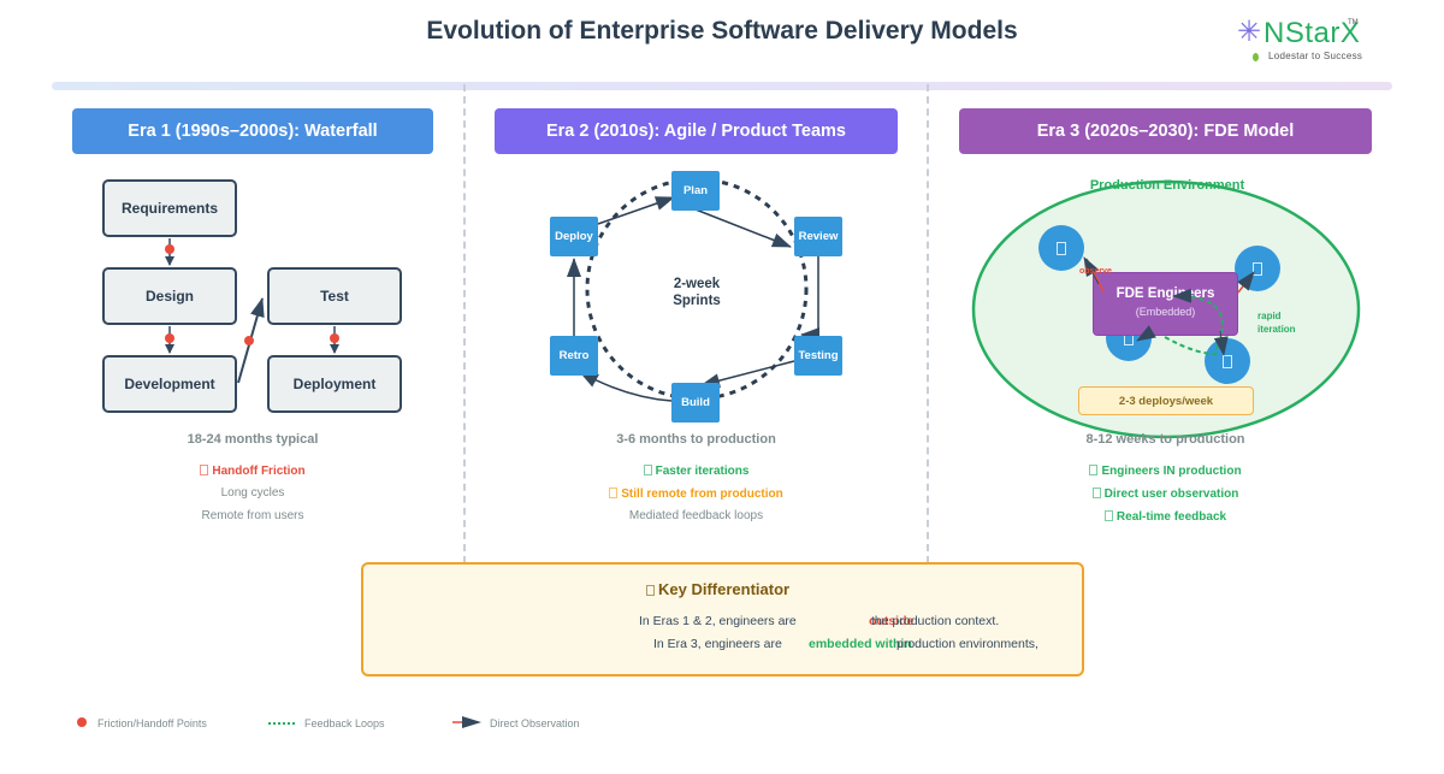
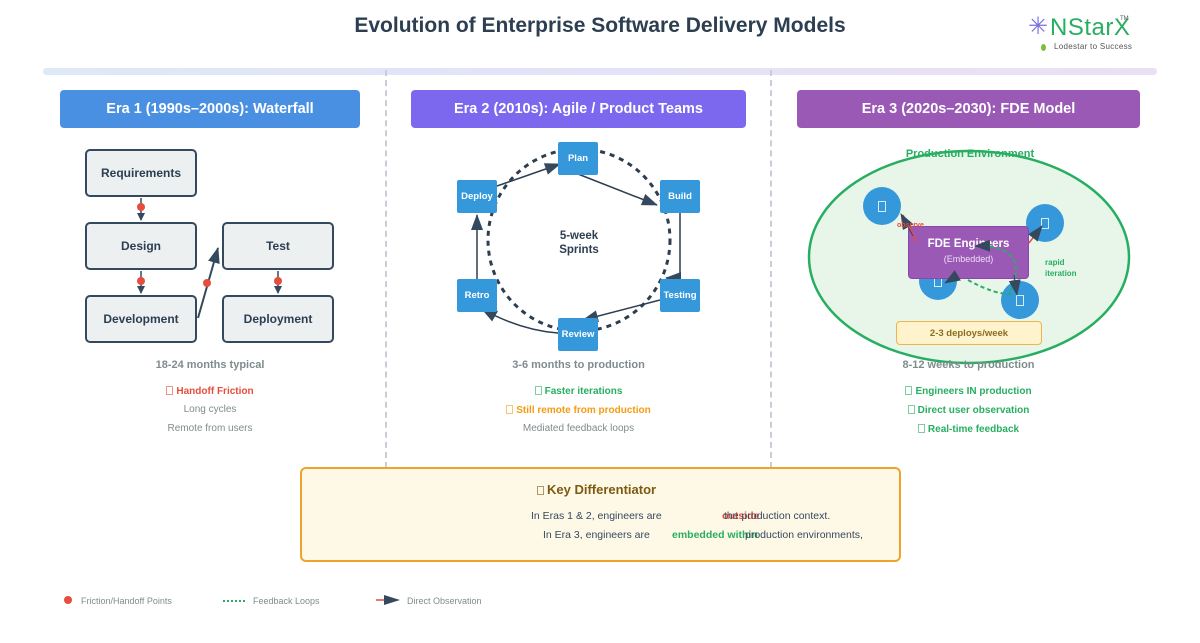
  Evolution of Enterprise Software Delivery Models
  ✳
  NStarX
  Lodestar to Success
  Era 1 (1990s–2000s): Waterfall
  Era 2 (2010s): Agile / Product Teams
  Era 3 (2020s–2030): FDE Model
  Requirements
  Design
  Development
  Test
  Deployment
  18-24 months typical
  Handoff Friction
  Long cycles
  Remote from users
  Plan
- Review
+ Build
  Testing
- Build
+ Review
  Retro
  Deploy
- 2-week
+ 5-week
  Sprints
  3-6 months to production
  Faster iterations
  Still remote from production
  Mediated feedback loops
  Production Environment
  FDE Engineers
  (Embedded)
  rapid
  iteration
  2-3 deploys/week
  8-12 weeks to production
  Engineers IN production
  Direct user observation
  Real-time feedback
  Key Differentiator
  In Eras 1 & 2, engineers are
  outside
  the production context.
  In Era 3, engineers are
  embedded within
  production environments,
  Friction/Handoff Points
  Feedback Loops
  Direct Observation
